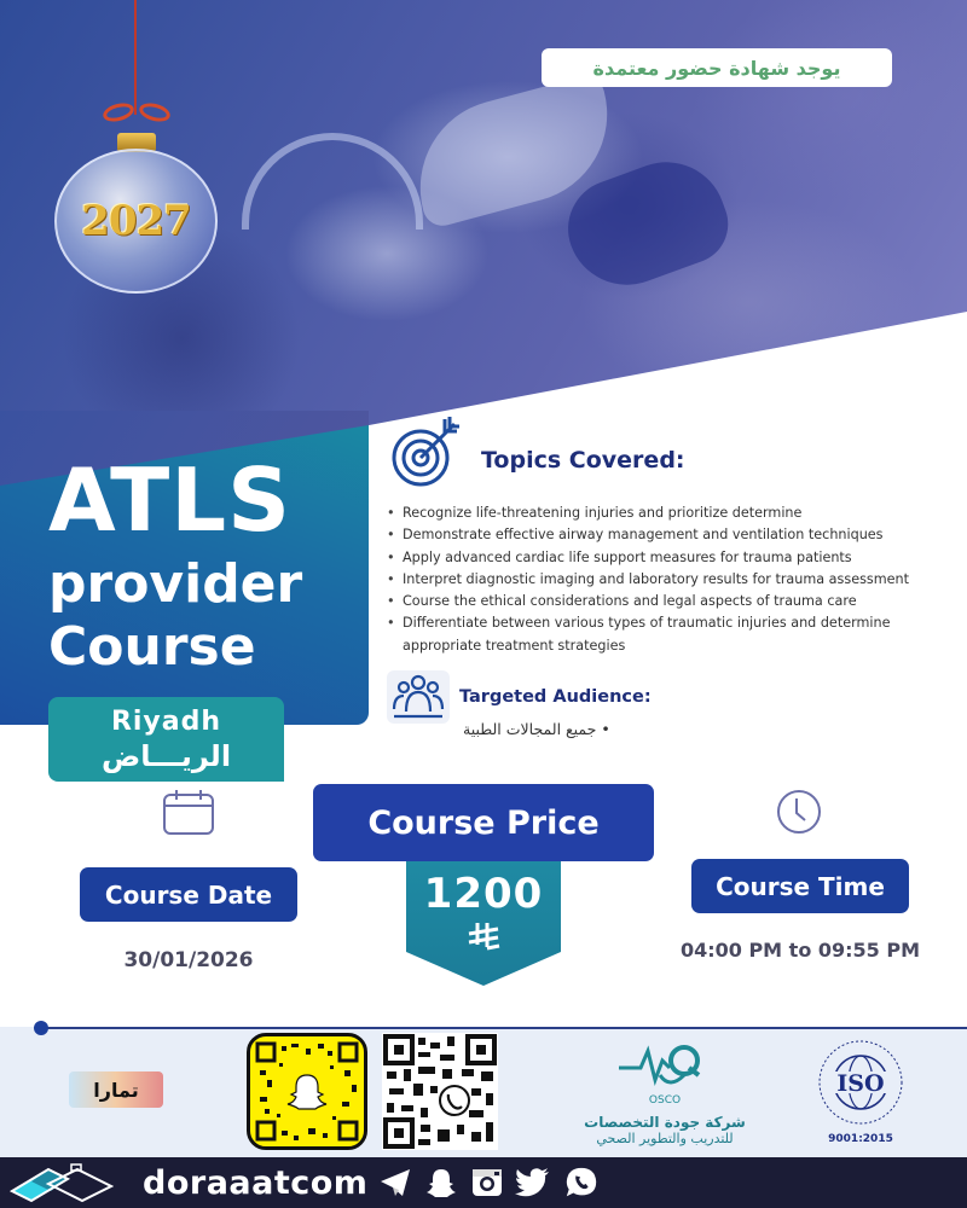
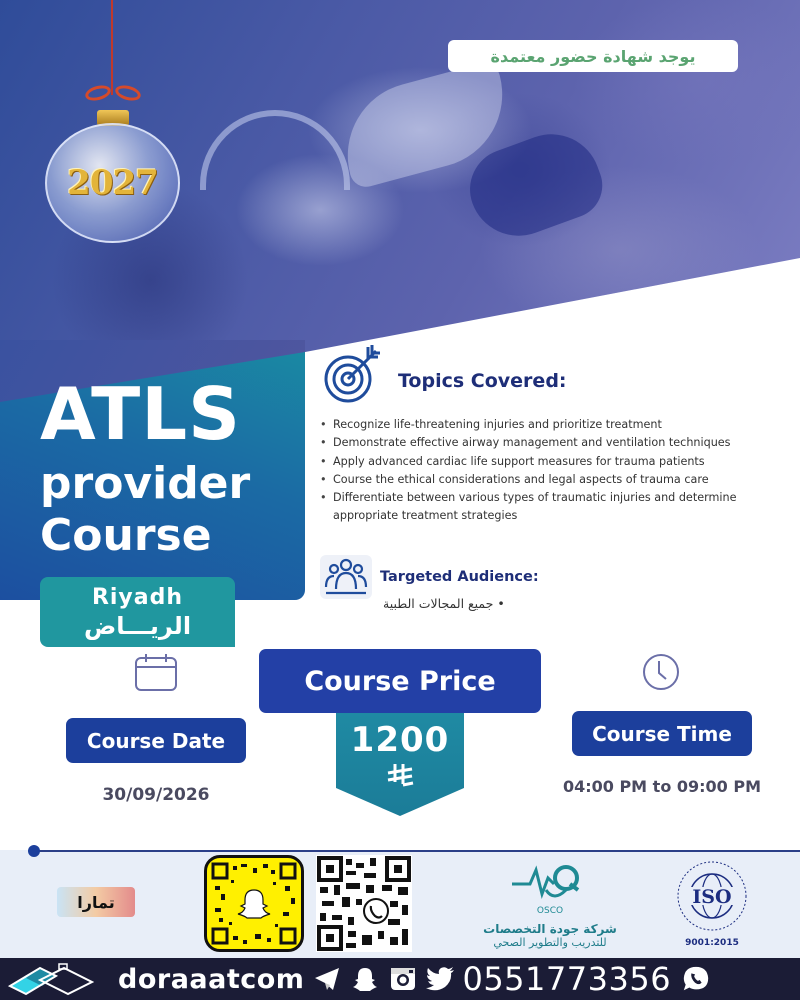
  يوجد شهادة حضور معتمدة
  2027
  ATLS
  provider
  Course
  Riyadh
  الريـــاض
  Topics Covered:
- Recognize life-threatening injuries and prioritize determine
+ Recognize life-threatening injuries and prioritize treatment
  Demonstrate effective airway management and ventilation techniques
  Apply advanced cardiac life support measures for trauma patients
- Interpret diagnostic imaging and laboratory results for trauma assessment
  Course the ethical considerations and legal aspects of trauma care
  Differentiate between various types of traumatic injuries and determine appropriate treatment strategies
  Targeted Audience:
  • جميع المجالات الطبية
  Course Date
- 30/01/2026
+ 30/09/2026
  Course Price
  1200
  Course Time
- 04:00 PM to 09:55 PM
+ 04:00 PM to 09:00 PM
  تمارا
  OSCO
  شركة جودة التخصصات
  للتدريب والتطوير الصحي
  ISO
  9001:2015
  doraaatcom
+ 0551773356
